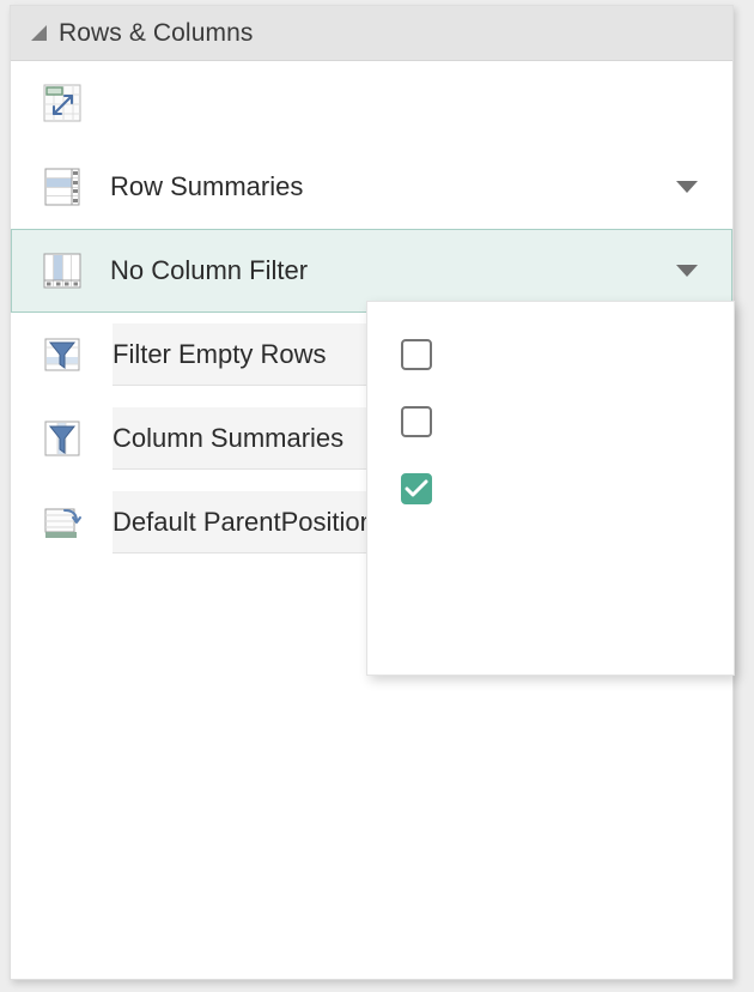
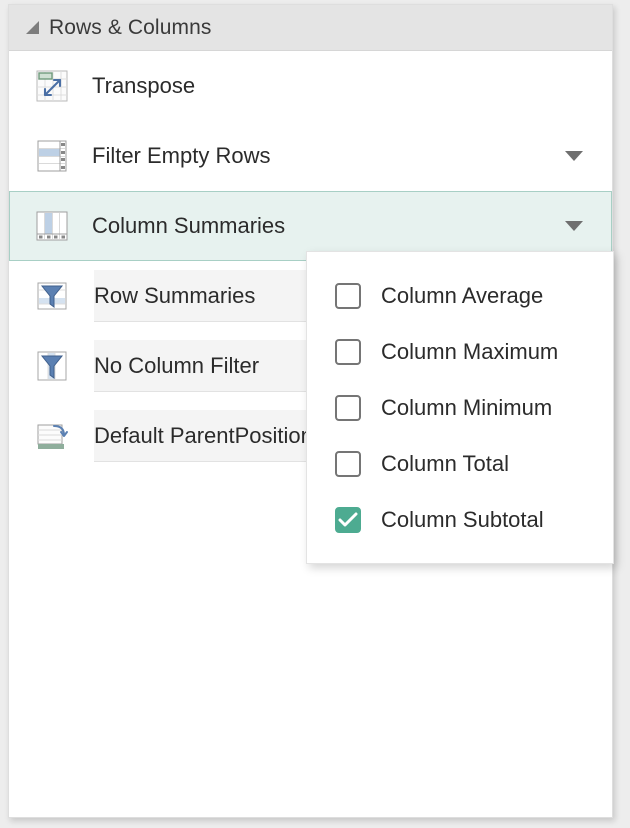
  Rows & Columns
+ Transpose
- Row Summaries
+ Filter Empty Rows
- No Column Filter
+ Column Summaries
- Filter Empty Rows
+ Row Summaries
- Column Summaries
+ No Column Filter
  Default ParentPositio
+ Column Average
+ Column Maximum
+ Column Minimum
+ Column Total
+ Column Subtotal
